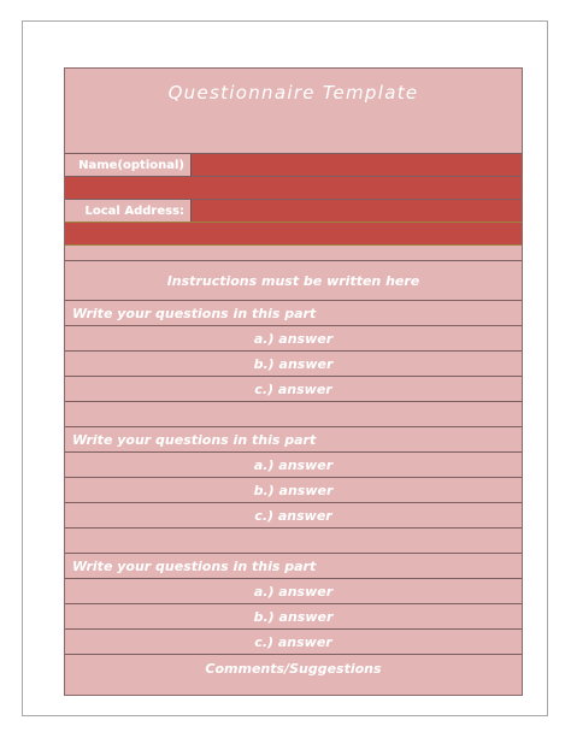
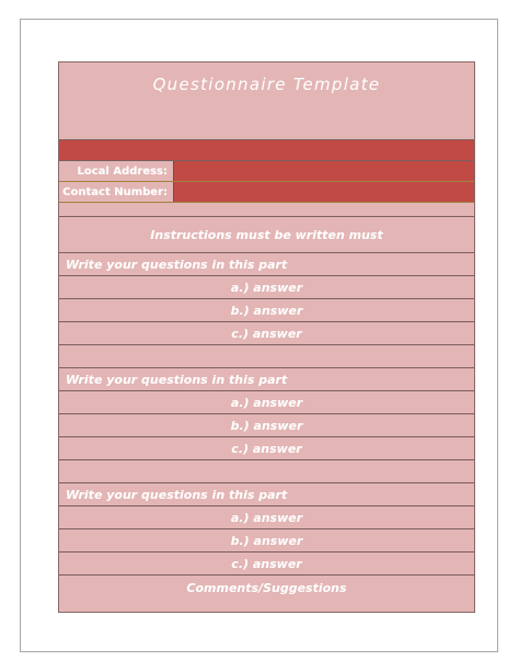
  Questionnaire Template
- Name(optional)
  Local Address:
+ Contact Number:
- Instructions must be written here
+ Instructions must be written must
  Write your questions in this part
  a.) answer
  b.) answer
  c.) answer
  Write your questions in this part
  a.) answer
  b.) answer
  c.) answer
  Write your questions in this part
  a.) answer
  b.) answer
  c.) answer
  Comments/Suggestions
